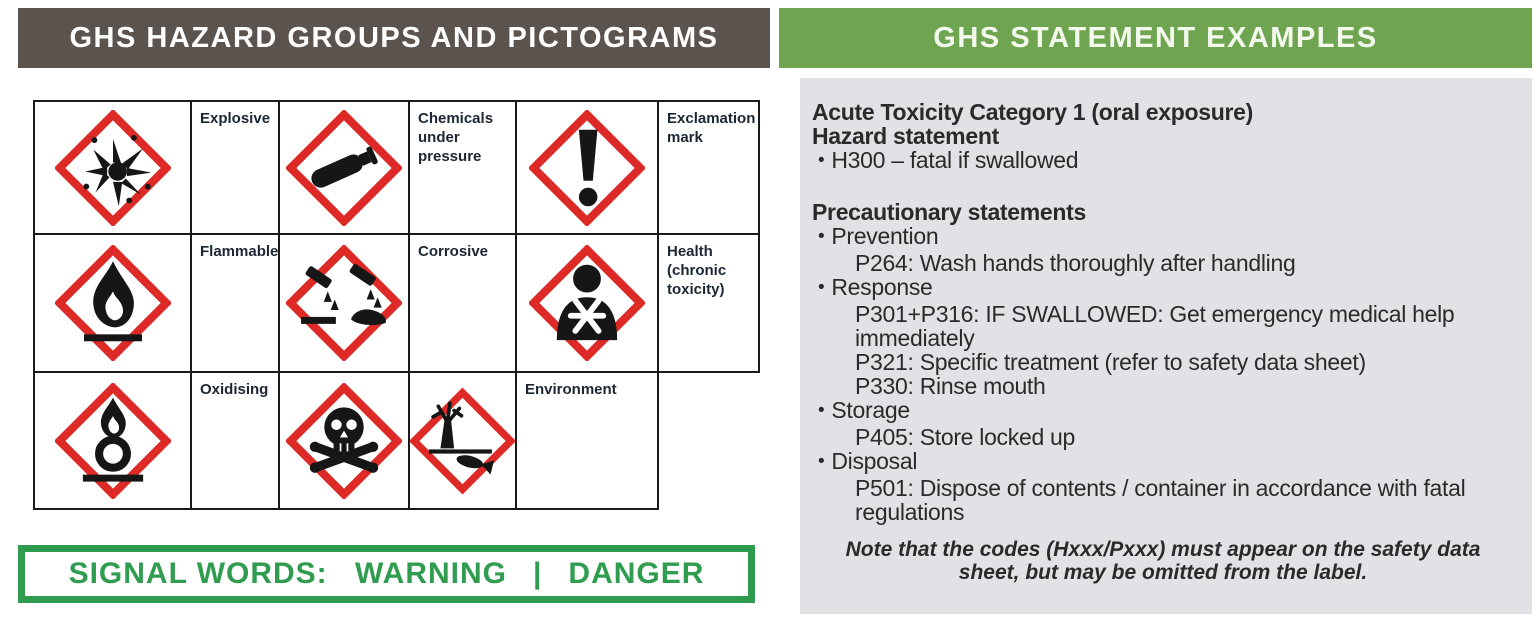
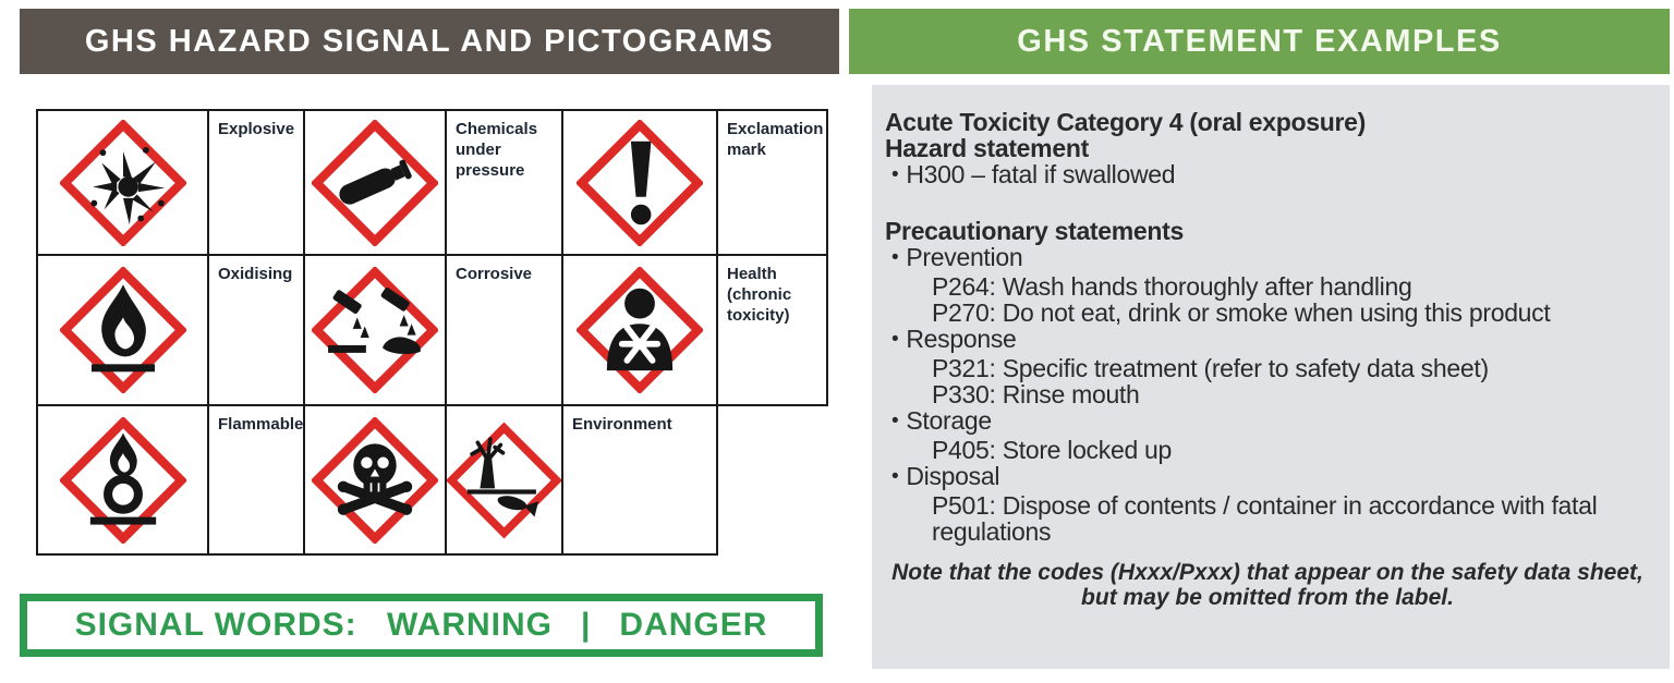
- GHS HAZARD GROUPS AND PICTOGRAMS
+ GHS HAZARD SIGNAL AND PICTOGRAMS
  Explosive
  Chemicals under pressure
  Exclamation mark
- Flammable
+ Oxidising
  Corrosive
  Health (chronic toxicity)
- Oxidising
+ Flammable
  Environment
  SIGNAL WORDS:
  WARNING
  |
  DANGER
  GHS STATEMENT EXAMPLES
- Acute Toxicity Category 1 (oral exposure)
+ Acute Toxicity Category 4 (oral exposure)
  Hazard statement
  H300 – fatal if swallowed
  Precautionary statements
  Prevention
  P264: Wash hands thoroughly after handling
+ P270: Do not eat, drink or smoke when using this product
  Response
- P301+P316: IF SWALLOWED: Get emergency medical help immediately
  P321: Specific treatment (refer to safety data sheet)
  P330: Rinse mouth
  Storage
  P405: Store locked up
  Disposal
  P501: Dispose of contents / container in accordance with fatal regulations
- Note that the codes (Hxxx/Pxxx) must appear on the safety data sheet, but may be omitted from the label.
+ Note that the codes (Hxxx/Pxxx) that appear on the safety data sheet, but may be omitted from the label.
